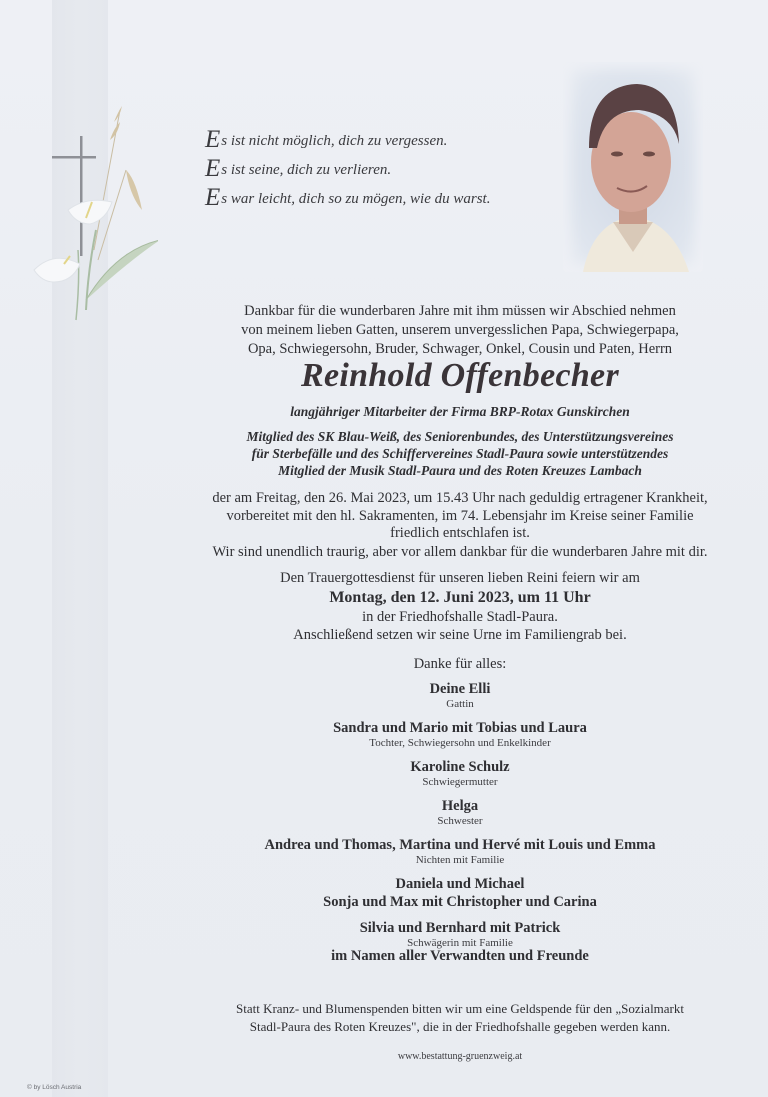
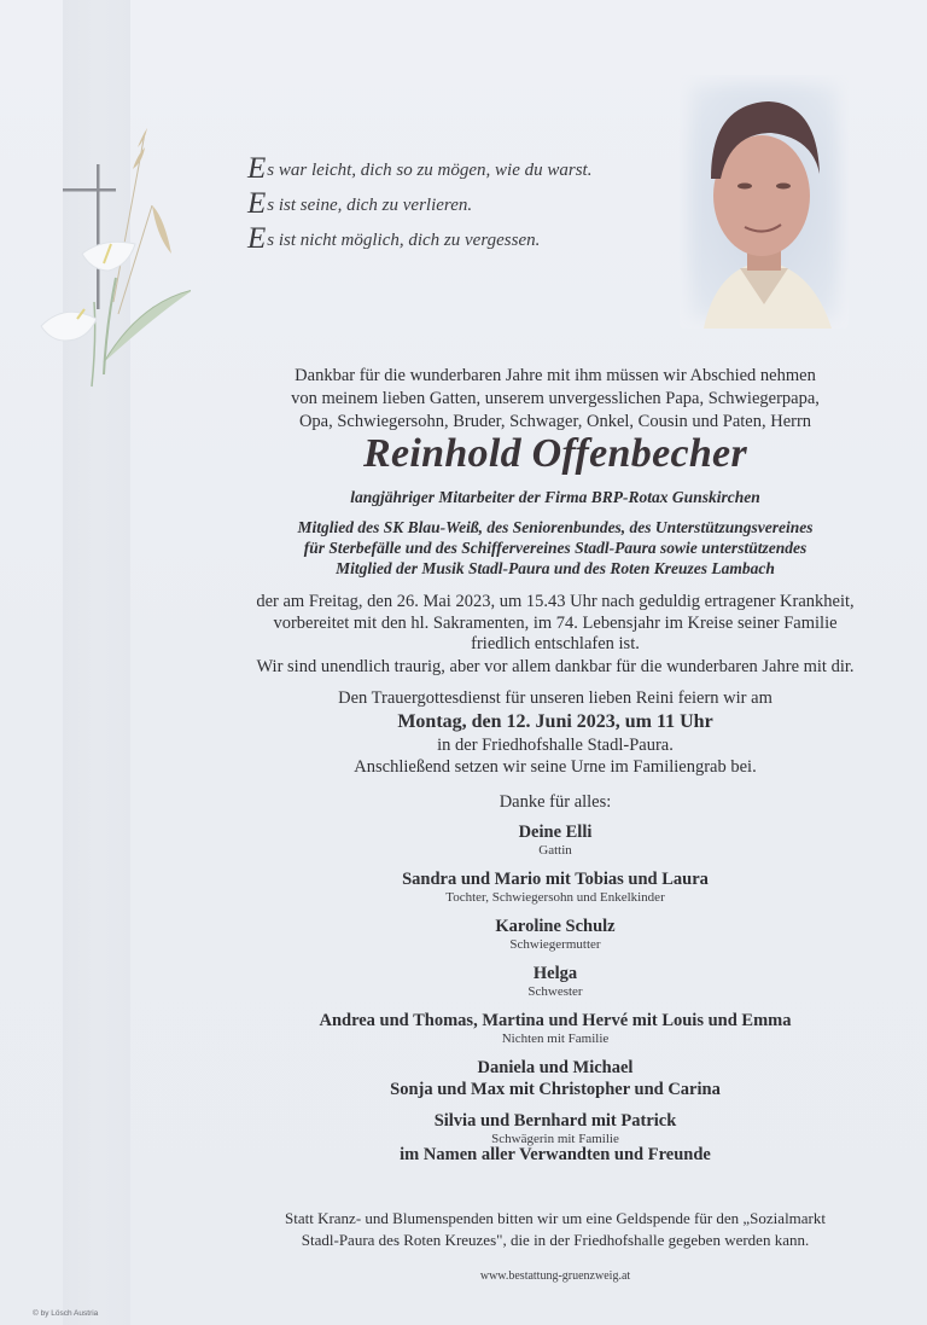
- Es ist nicht möglich, dich zu vergessen.
+ Es war leicht, dich so zu mögen, wie du warst.
  Es ist seine, dich zu verlieren.
- Es war leicht, dich so zu mögen, wie du warst.
+ Es ist nicht möglich, dich zu vergessen.
  Dankbar für die wunderbaren Jahre mit ihm müssen wir Abschied nehmen
  von meinem lieben Gatten, unserem unvergesslichen Papa, Schwiegerpapa,
  Opa, Schwiegersohn, Bruder, Schwager, Onkel, Cousin und Paten, Herrn
  Reinhold Offenbecher
  langjähriger Mitarbeiter der Firma BRP-Rotax Gunskirchen
  Mitglied des SK Blau-Weiß, des Seniorenbundes, des Unterstützungsvereines
  für Sterbefälle und des Schiffervereines Stadl-Paura sowie unterstützendes
  Mitglied der Musik Stadl-Paura und des Roten Kreuzes Lambach
  der am Freitag, den 26. Mai 2023, um 15.43 Uhr nach geduldig ertragener Krankheit,
  vorbereitet mit den hl. Sakramenten, im 74. Lebensjahr im Kreise seiner Familie
  friedlich entschlafen ist.
  Wir sind unendlich traurig, aber vor allem dankbar für die wunderbaren Jahre mit dir.
  Den Trauergottesdienst für unseren lieben Reini feiern wir am
  Montag, den 12. Juni 2023, um 11 Uhr
  in der Friedhofshalle Stadl-Paura.
  Anschließend setzen wir seine Urne im Familiengrab bei.
  Danke für alles:
  Deine Elli
  Gattin
  Sandra und Mario mit Tobias und Laura
  Tochter, Schwiegersohn und Enkelkinder
  Karoline Schulz
  Schwiegermutter
  Helga
  Schwester
  Andrea und Thomas, Martina und Hervé mit Louis und Emma
  Nichten mit Familie
  Daniela und Michael
  Sonja und Max mit Christopher und Carina
  Silvia und Bernhard mit Patrick
  Schwägerin mit Familie
  im Namen aller Verwandten und Freunde
  Statt Kranz- und Blumenspenden bitten wir um eine Geldspende für den „Sozialmarkt
  Stadl-Paura des Roten Kreuzes", die in der Friedhofshalle gegeben werden kann.
  www.bestattung-gruenzweig.at
